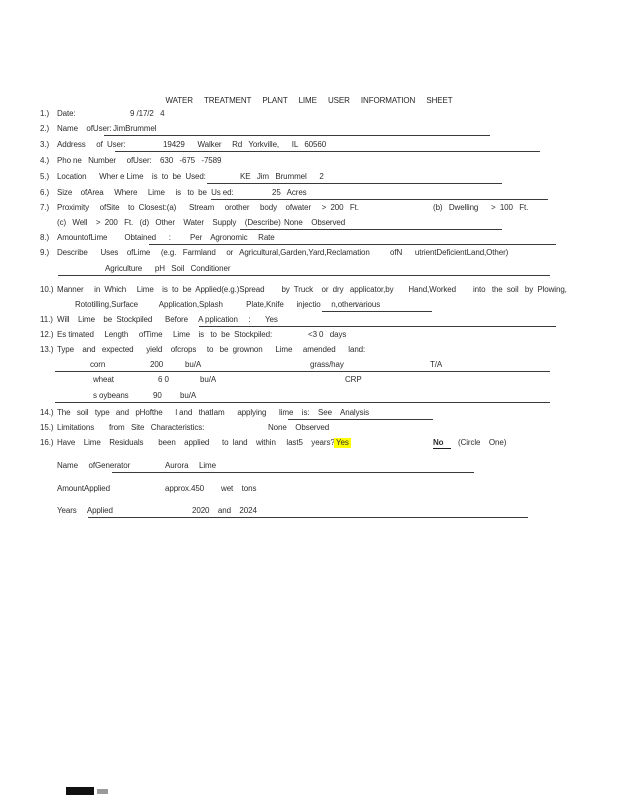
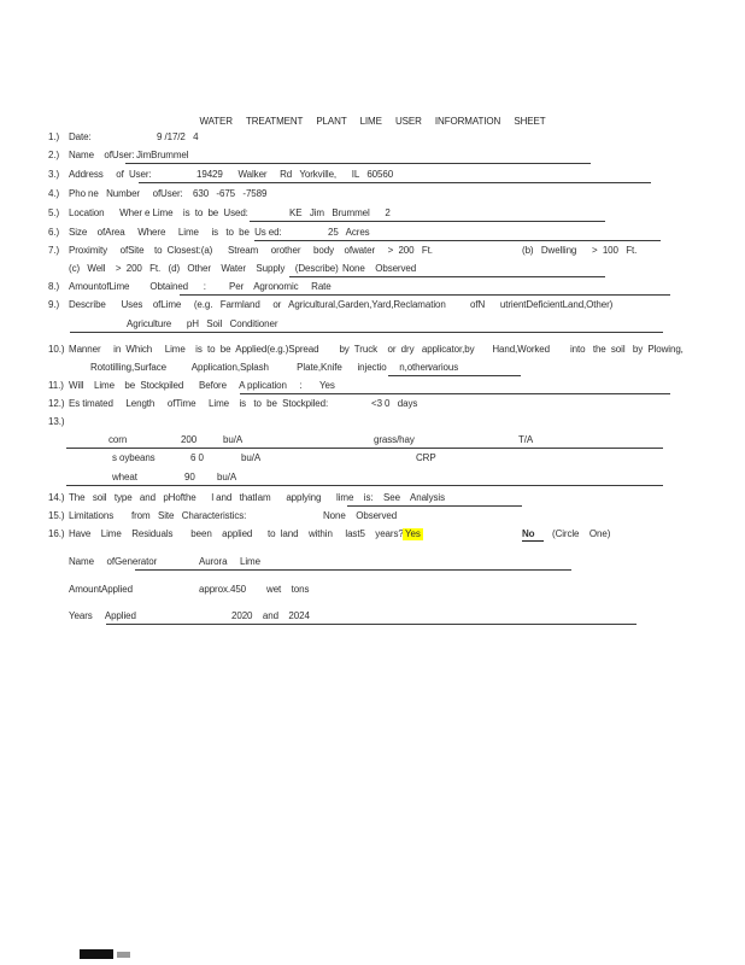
  WATER TREATMENT PLANT LIME USER INFORMATION SHEET
  1.)
  Date:
  9 /17/2 4
  2.)
  Name ofUser:
  JimBrummel
  3.)
  Address of User:
  19429 Walker Rd Yorkville, IL 60560
  4.)
  Pho ne Number ofUser:
  630 -675 -7589
  5.)
  Location Wher e Lime is to be Used:
  KE Jim Brummel 2
  6.)
  Size ofArea Where Lime is to be Us ed:
  25 Acres
  7.)
  Proximity ofSite to Closest:(a) Stream orother body ofwater > 200 Ft.
  (b) Dwelling > 100 Ft.
  (c) Well > 200 Ft. (d) Other Water Supply (Describe)
  None Observed
  8.)
  AmountofLime Obtained :
  Per Agronomic Rate
  9.)
  Describe Uses ofLime (e.g. Farmland or Agricultural,Garden,Yard,Reclamation
  ofN utrientDeficientLand,Other)
  Agriculture pH Soil Conditioner
  10.)
  Manner in Which Lime is to be Applied(e.g.)Spread by Truck or dry applicator,by Hand,Worked into the soil by Plowing,
  Rototilling,Surface Application,Splash Plate,Knife injectio n,other:
  various
  11.)
  Will Lime be Stockpiled Before A pplication :
  Yes
  12.)
  Es timated Length ofTime Lime is to be Stockpiled:
  <3 0 days
  13.)
- Type and expected yield ofcrops to be grownon Lime amended land:
  corn
  200
  bu/A
  grass/hay
  T/A
- wheat
+ s oybeans
  6 0
  bu/A
  CRP
- s oybeans
+ wheat
  90
  bu/A
  14.)
  The soil type and pHofthe l and thatIam applying lime is:
  See Analysis
  15.)
  Limitations from Site Characteristics:
  None Observed
  16.)
  Have Lime Residuals been applied to land within last5 years?
  Yes
  No
  (Circle One)
  Name ofGenerator
  Aurora Lime
  AmountApplied
  approx.450 wet tons
  Years Applied
  2020 and 2024
